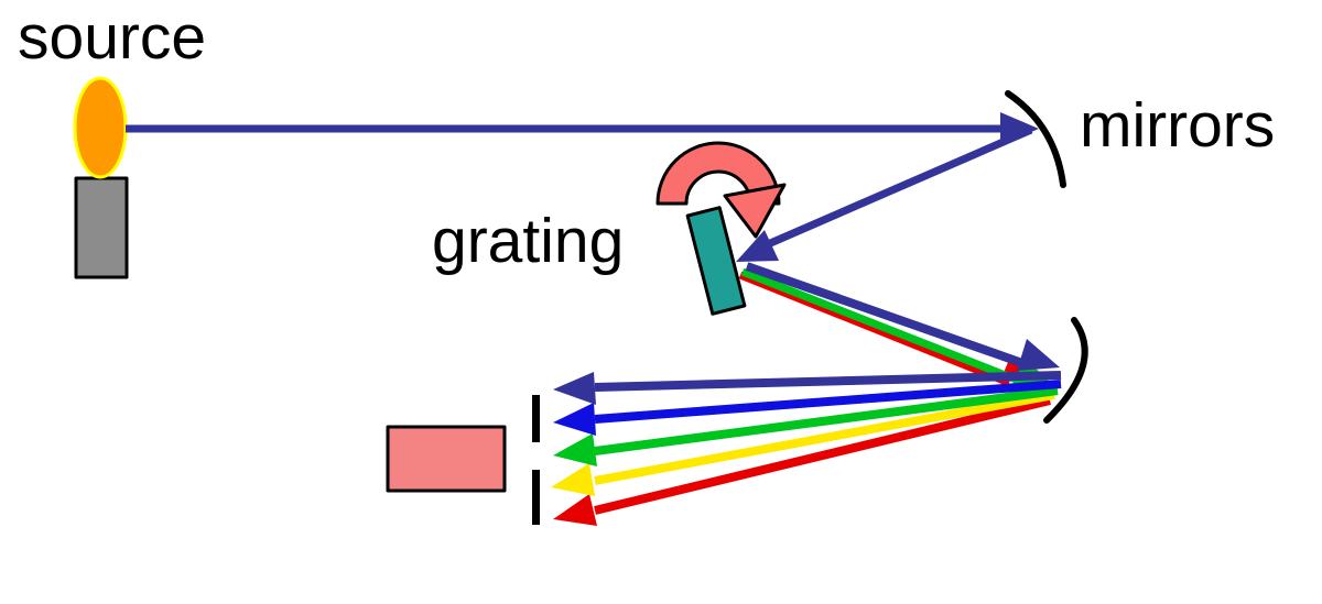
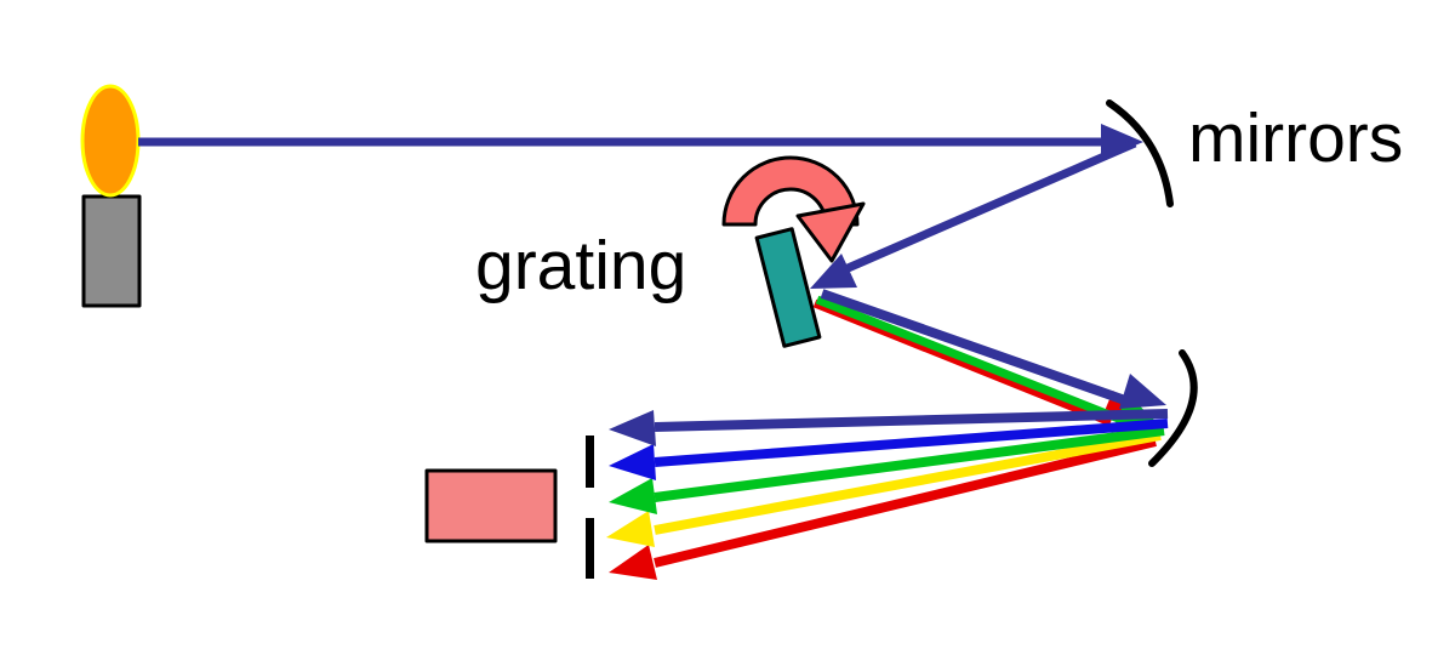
- source
  mirrors
  grating
